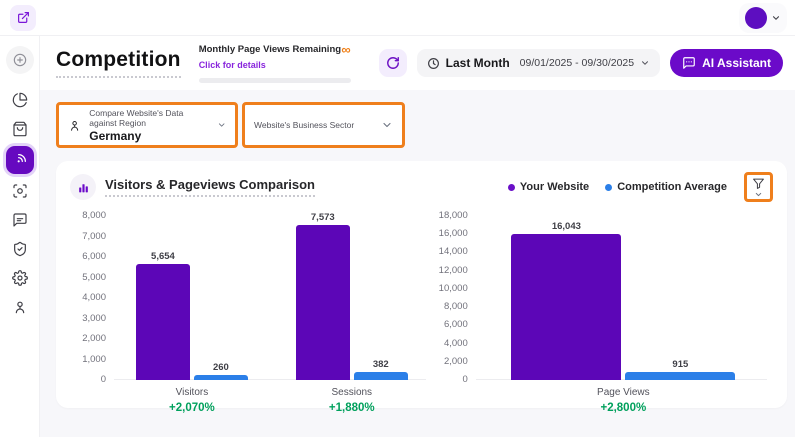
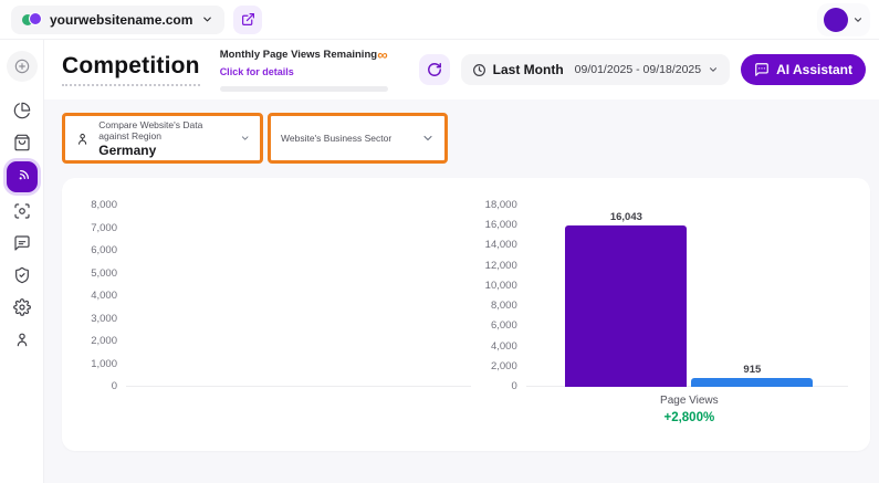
+ yourwebsitename.com
  Competition
  Monthly Page Views Remaining
  Click for details
  ∞
  Last Month
- 09/01/2025 - 09/30/2025
+ 09/01/2025 - 09/18/2025
  AI Assistant
  Compare Website's Data against Region
  Germany
  Website's Business Sector
- Visitors & Pageviews Comparison
- Your Website
- Competition Average
  0
  1,000
  2,000
  3,000
  4,000
  5,000
  6,000
  7,000
  8,000
- 5,654
- 260
- Visitors
- +2,070%
- 7,573
- 382
- Sessions
- +1,880%
  0
  2,000
  4,000
  6,000
  8,000
  10,000
  12,000
  14,000
  16,000
  18,000
  16,043
  915
  Page Views
  +2,800%
